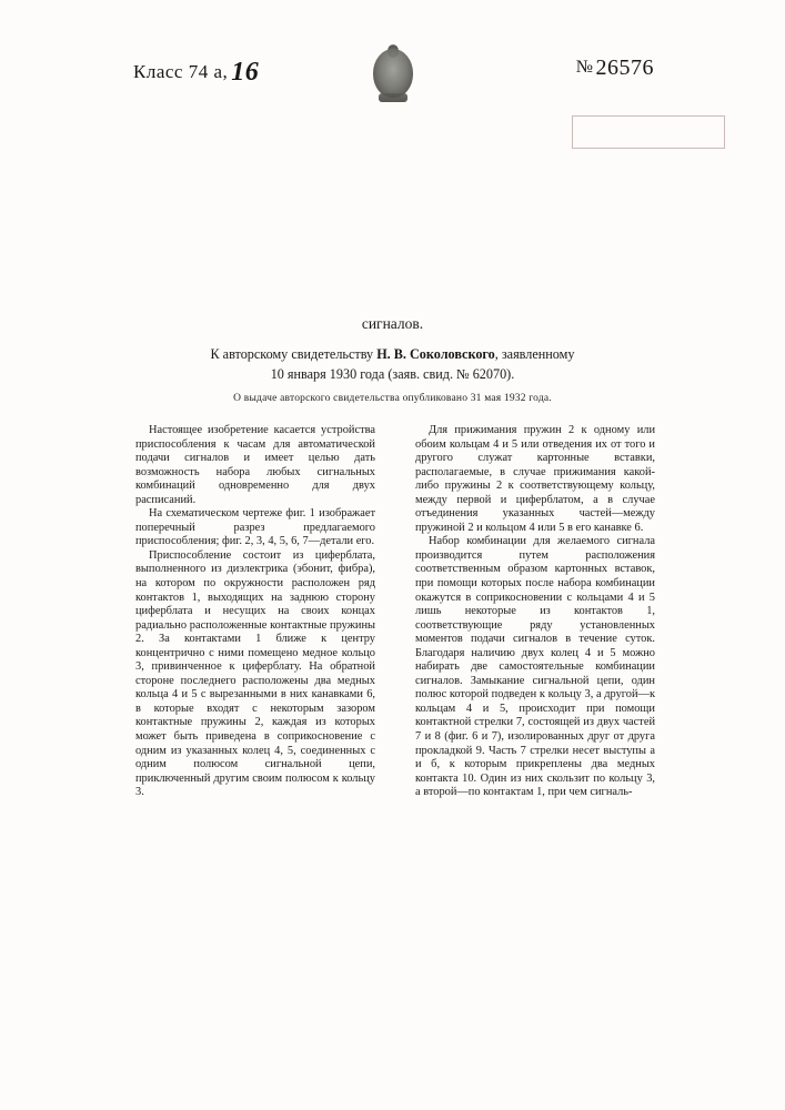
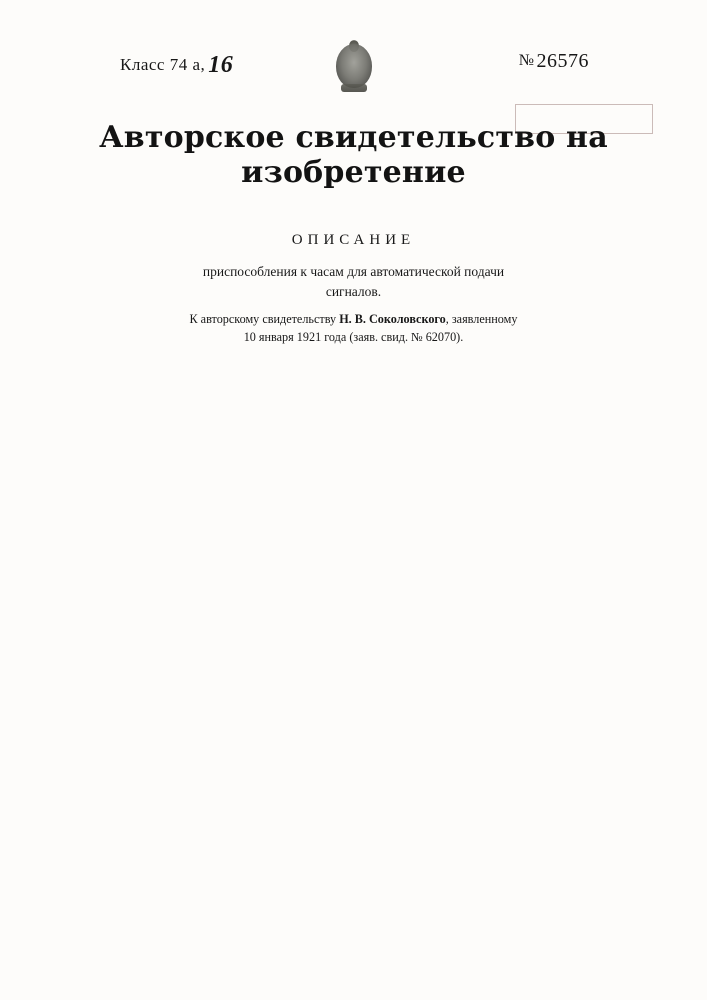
  Класс 74 a, 16
  №26576
+ Авторское свидетельство на изобретение
+ ОПИСАНИЕ
+ приспособления к часам для автоматической подачи
  сигналов.
  К авторскому свидетельству Н. В. Соколовского, заявленному
- 10 января 1930 года (заяв. свид. № 62070).
+ 10 января 1921 года (заяв. свид. № 62070).
- О выдаче авторского свидетельства опубликовано 31 мая 1932 года.
- Настоящее изобретение касается устройства приспособления к часам для автоматической подачи сигналов и имеет целью дать возможность набора любых сигнальных комбинаций одновременно для двух расписаний.
- На схематическом чертеже фиг. 1 изображает поперечный разрез предлагаемого приспособления; фиг. 2, 3, 4, 5, 6, 7—детали его.
- Приспособление состоит из циферблата, выполненного из диэлектрика (эбонит, фибра), на котором по окружности расположен ряд контактов 1, выходящих на заднюю сторону циферблата и несущих на своих концах радиально расположенные контактные пружины 2. За контактами 1 ближе к центру концентрично с ними помещено медное кольцо 3, привинченное к циферблату. На обратной стороне последнего расположены два медных кольца 4 и 5 с вырезанными в них канавками 6, в которые входят с некоторым зазором контактные пружины 2, каждая из которых может быть приведена в соприкосновение с одним из указанных колец 4, 5, соединенных с одним полюсом сигнальной цепи, приключенный другим своим полюсом к кольцу 3.
- Для прижимания пружин 2 к одному или обоим кольцам 4 и 5 или отведения их от того и другого служат картонные вставки, располагаемые, в случае прижимания какой-либо пружины 2 к соответствующему кольцу, между первой и циферблатом, а в случае отъединения указанных частей—между пружиной 2 и кольцом 4 или 5 в его канавке 6.
- Набор комбинации для желаемого сигнала производится путем расположения соответственным образом картонных вставок, при помощи которых после набора комбинации окажутся в соприкосновении с кольцами 4 и 5 лишь некоторые из контактов 1, соответствующие ряду установленных моментов подачи сигналов в течение суток. Благодаря наличию двух колец 4 и 5 можно набирать две самостоятельные комбинации сигналов. Замыкание сигнальной цепи, один полюс которой подведен к кольцу 3, а другой—к кольцам 4 и 5, происходит при помощи контактной стрелки 7, состоящей из двух частей 7 и 8 (фиг. 6 и 7), изолированных друг от друга прокладкой 9. Часть 7 стрелки несет выступы а и б, к которым прикреплены два медных контакта 10. Один из них скользит по кольцу 3, а второй—по контактам 1, при чем сигналь-
